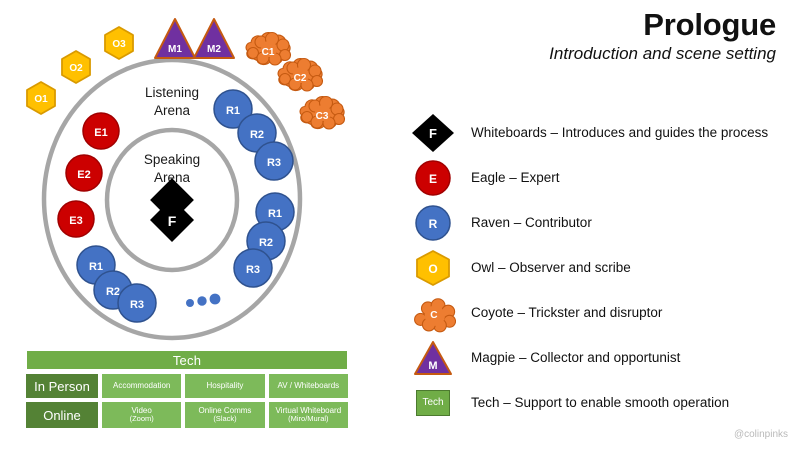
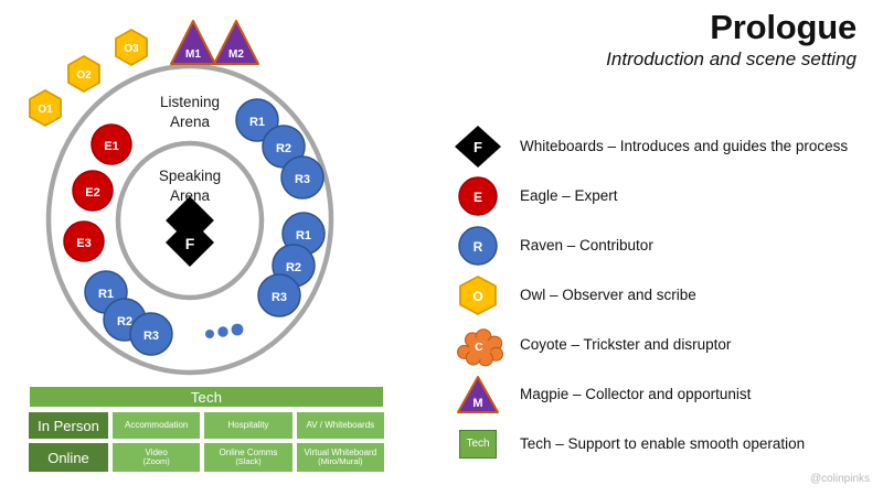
  Prologue
  Introduction and scene setting
  Listening
  Arena
  Speaking
  Arena
  F
  E1
  E2
  E3
  R1
  R2
  R3
  R1
  R2
  R3
  R1
  R2
  R3
  O1
  O2
  O3
  M1
  M2
- C1
- C2
- C3
  Tech
  In Person
  Accommodation
  Hospitality
  AV / Whiteboards
  Online
  Video
  (Zoom)
  Online Comms
  (Slack)
  Virtual Whiteboard
  (Miro/Mural)
  F
  Whiteboards – Introduces and guides the process
  E
  Eagle – Expert
  R
  Raven – Contributor
  O
  Owl – Observer and scribe
  C
  Coyote – Trickster and disruptor
  M
  Magpie – Collector and opportunist
  Tech
  Tech – Support to enable smooth operation
  @colinpinks
